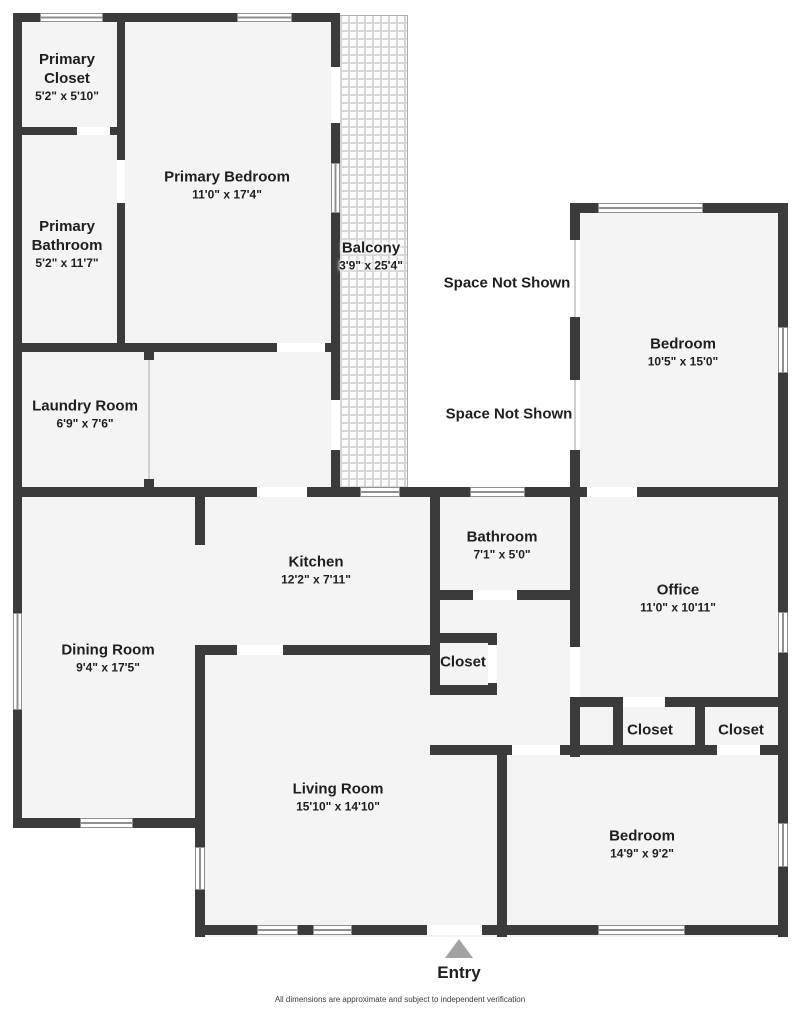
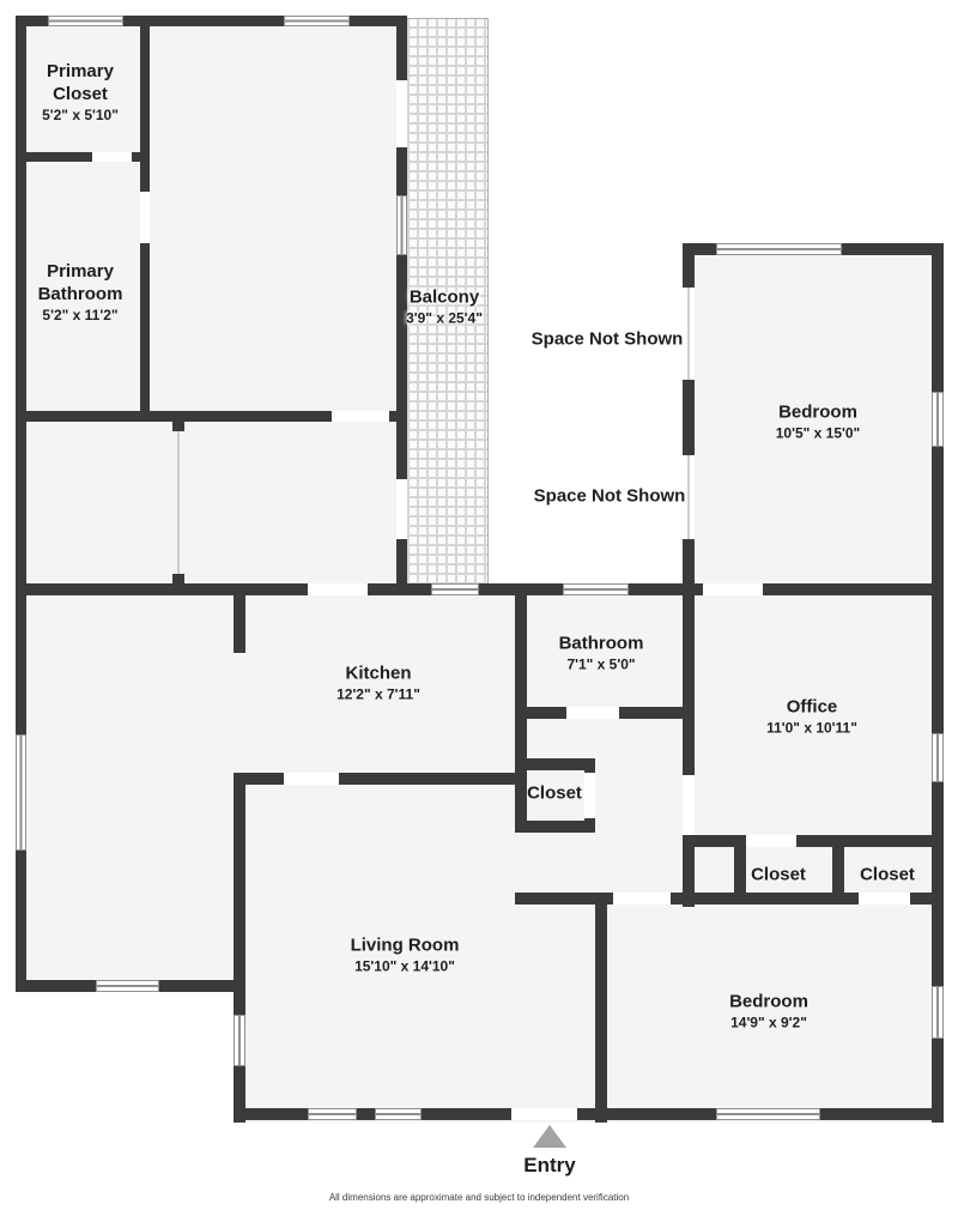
  Primary
  Closet
  5'2" x 5'10"
- Primary Bedroom
- 11'0" x 17'4"
  Primary
  Bathroom
- 5'2" x 11'7"
+ 5'2" x 11'2"
  Balcony
  3'9" x 25'4"
- Laundry Room
- 6'9" x 7'6"
  Bedroom
  10'5" x 15'0"
  Kitchen
  12'2" x 7'11"
  Bathroom
  7'1" x 5'0"
  Office
  11'0" x 10'11"
  Closet
  Closet
  Closet
- Dining Room
- 9'4" x 17'5"
  Living Room
  15'10" x 14'10"
  Bedroom
  14'9" x 9'2"
  Space Not Shown
  Space Not Shown
  Entry
  All dimensions are approximate and subject to independent verification
